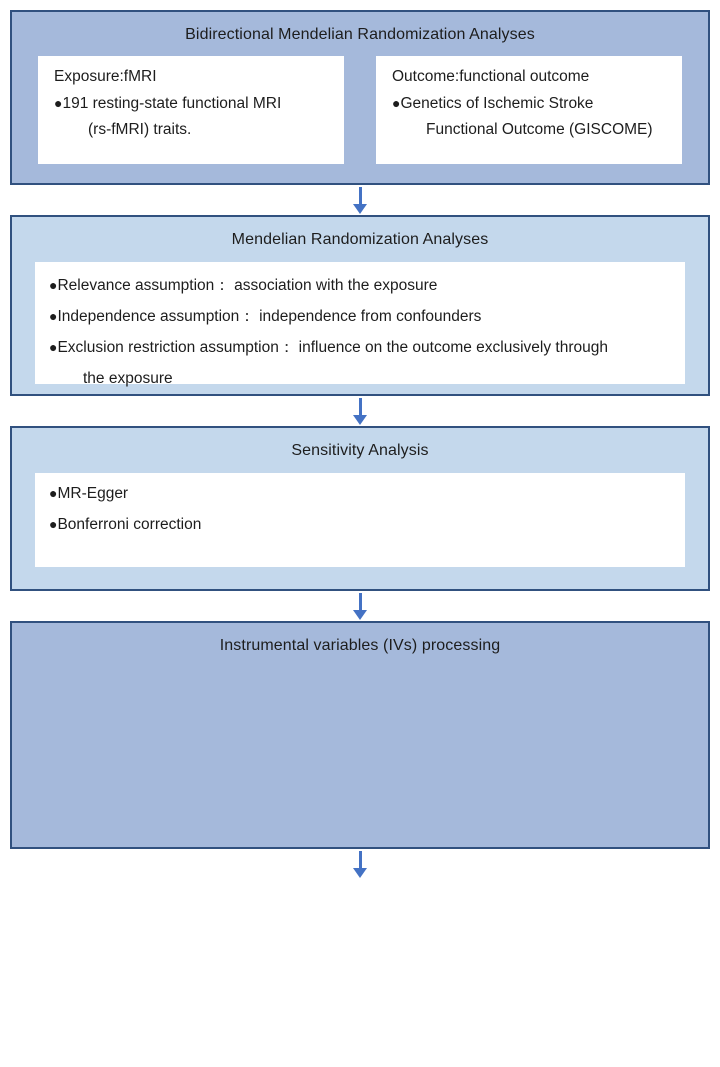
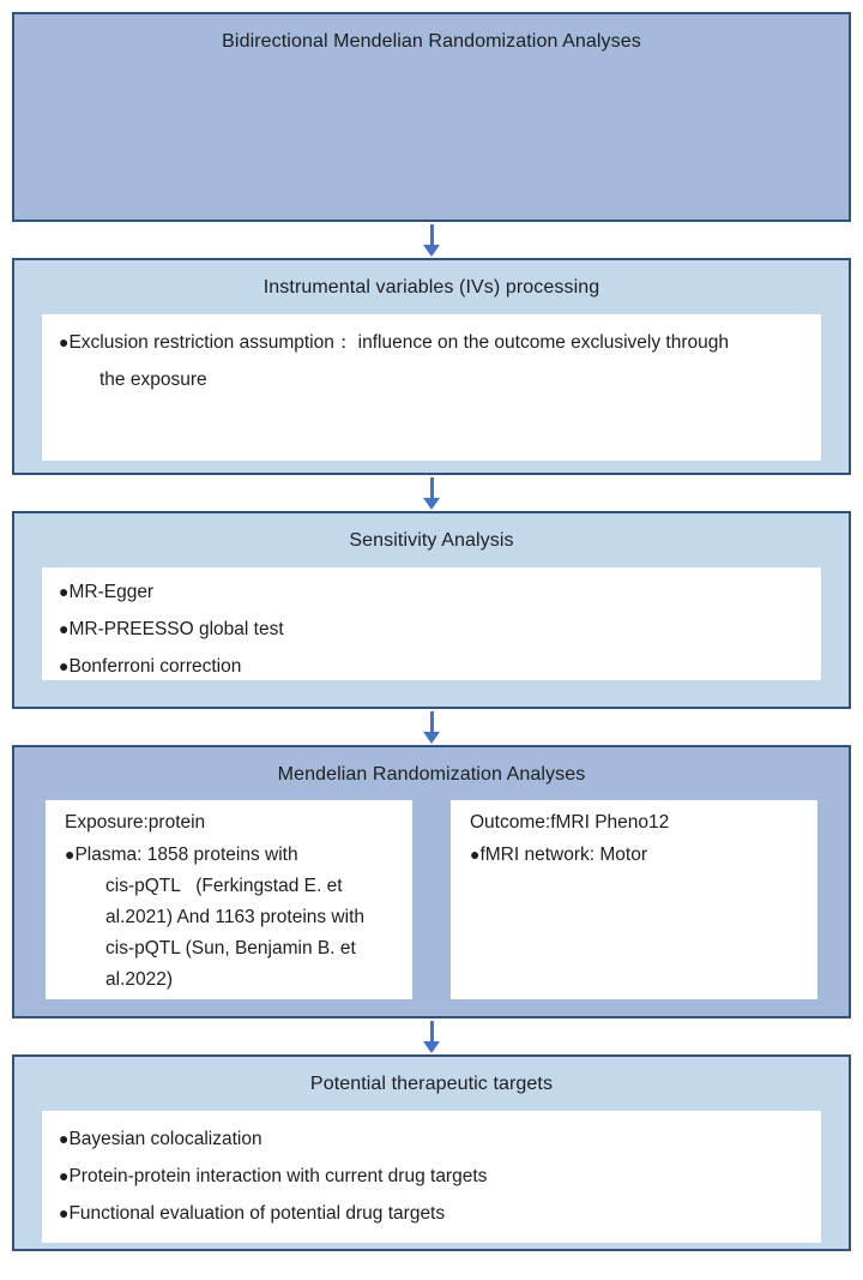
  Bidirectional Mendelian Randomization Analyses
- Exposure:fMRI
- ●191 resting-state functional MRI
- (rs-fMRI) traits.
- Outcome:functional outcome
- ●Genetics of Ischemic Stroke
- Functional Outcome (GISCOME)
- Mendelian Randomization Analyses
+ Instrumental variables (IVs) processing
- ●Relevance assumption： association with the exposure
- ●Independence assumption： independence from confounders
  ●Exclusion restriction assumption： influence on the outcome exclusively through
  the exposure
  Sensitivity Analysis
  ●MR-Egger
+ ●MR-PREESSO global test
  ●Bonferroni correction
- Instrumental variables (IVs) processing
+ Mendelian Randomization Analyses
+ Exposure:protein
+ ●Plasma: 1858 proteins with
+ cis-pQTL (Ferkingstad E. et
+ al.2021) And 1163 proteins with
+ cis-pQTL (Sun, Benjamin B. et
+ al.2022)
+ Outcome:fMRI Pheno12
+ ●fMRI network: Motor
+ Potential therapeutic targets
+ ●Bayesian colocalization
+ ●Protein-protein interaction with current drug targets
+ ●Functional evaluation of potential drug targets
